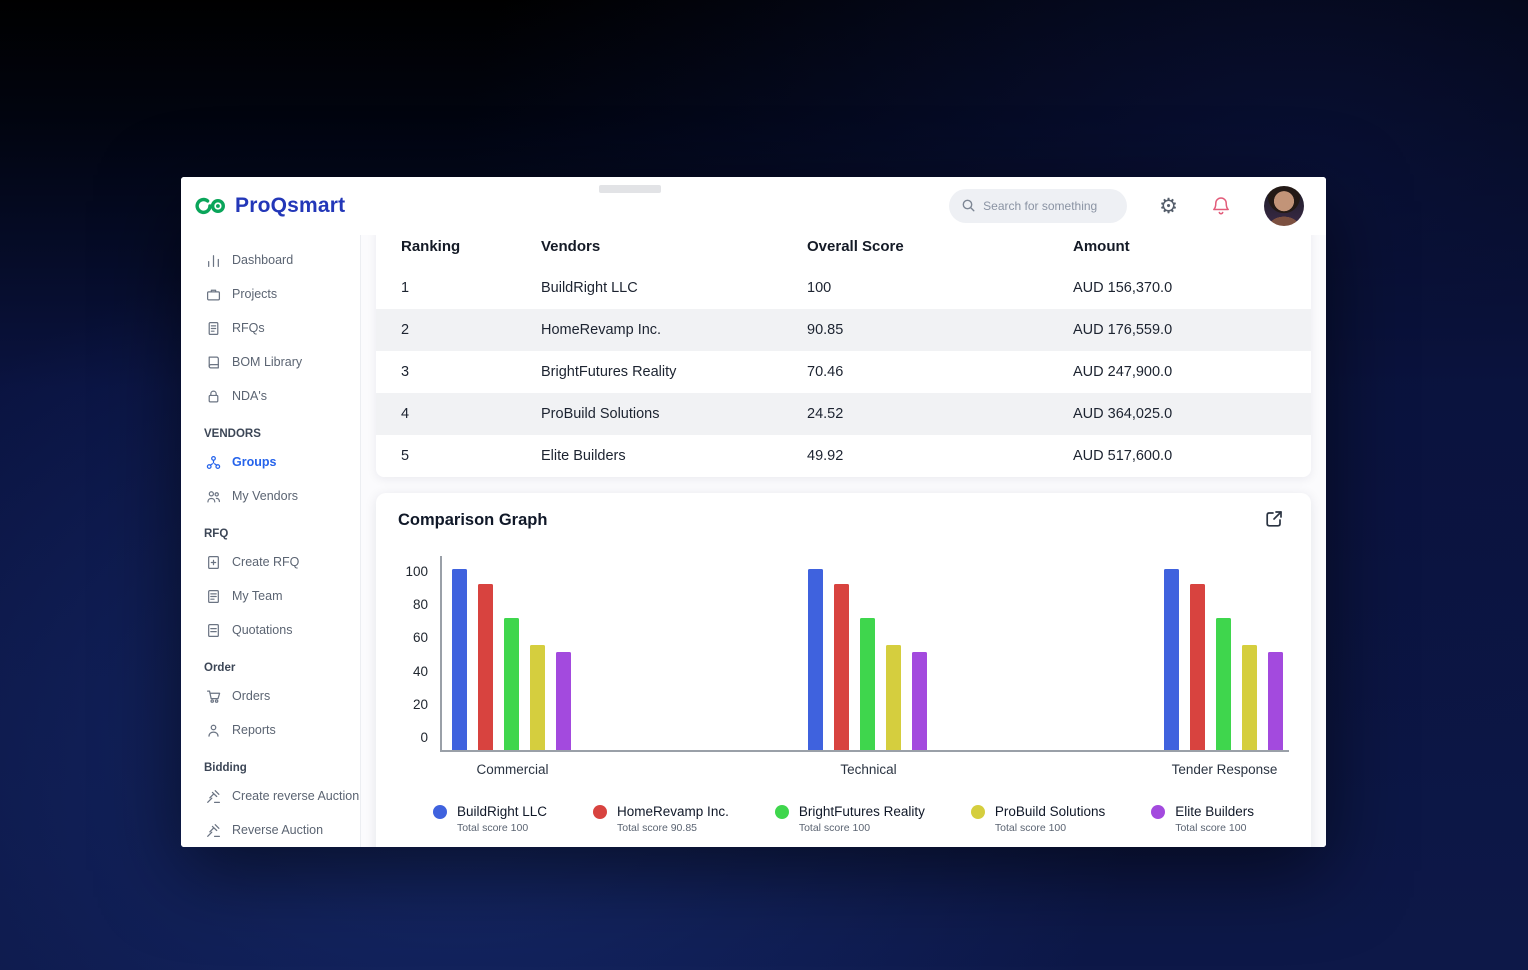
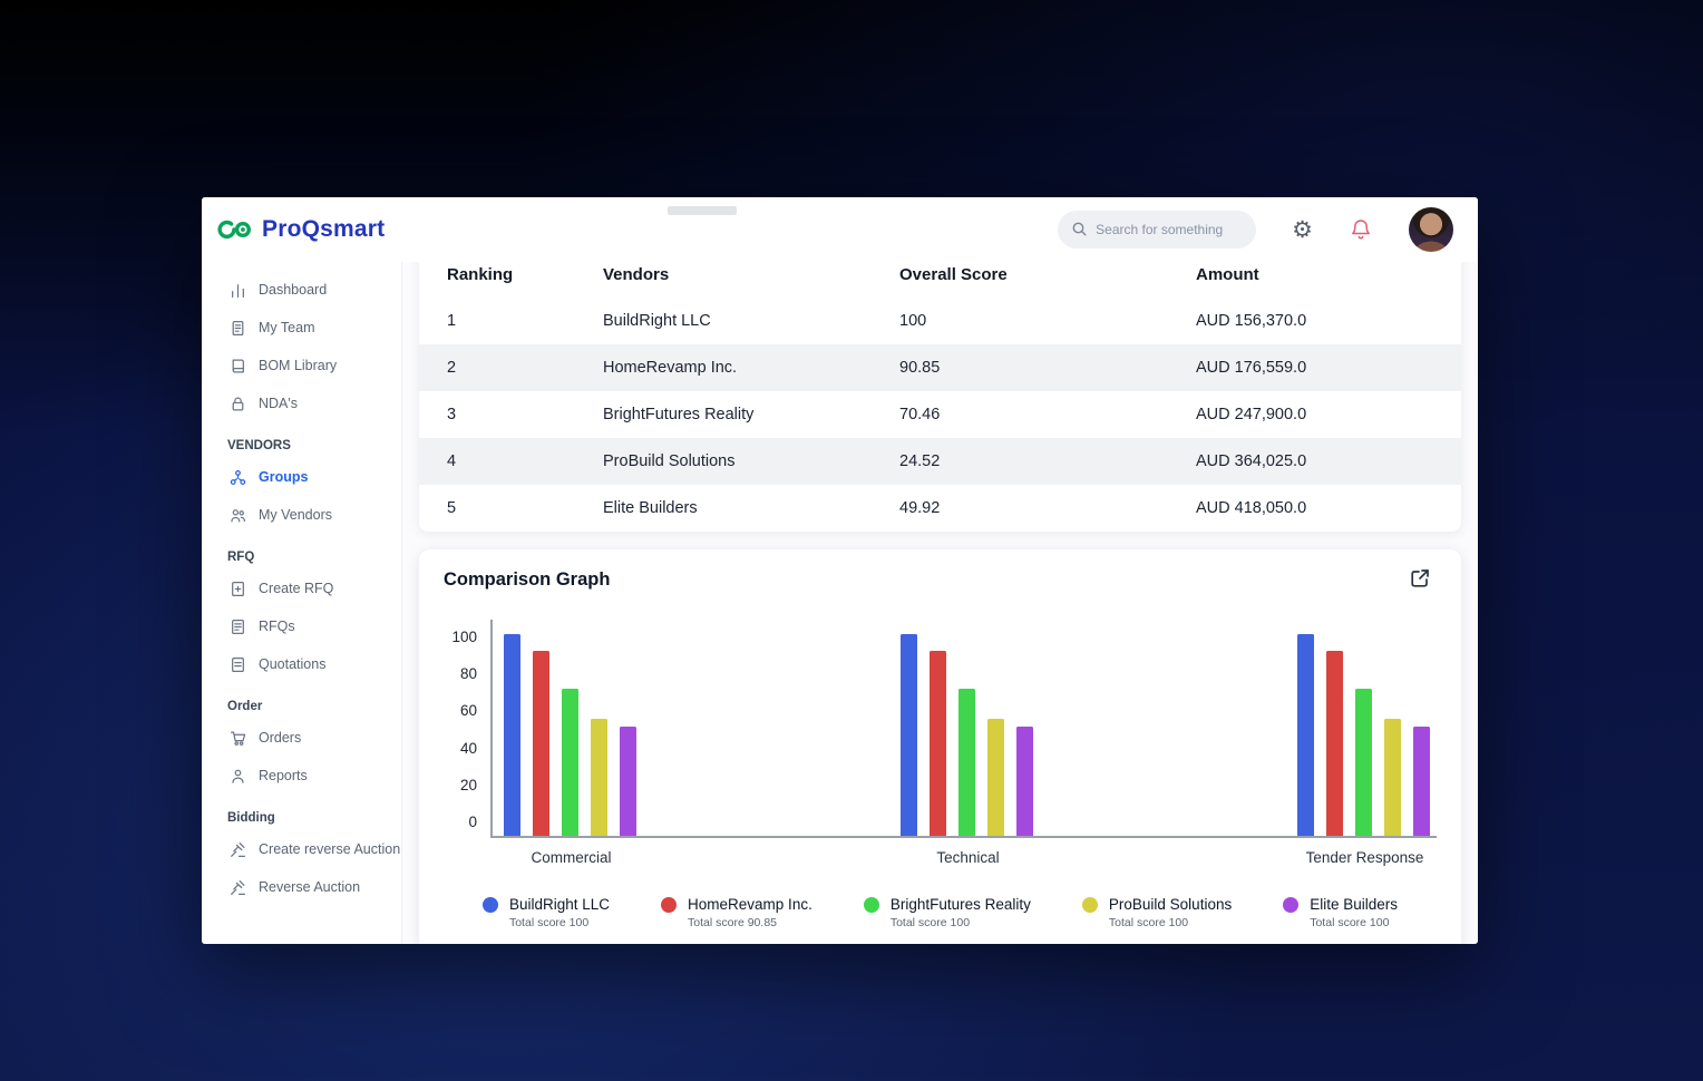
  ProQsmart
  Search for something
  ⚙
  Dashboard
- Projects
- RFQs
+ My Team
  BOM Library
  NDA's
  VENDORS
  Groups
  My Vendors
  RFQ
  Create RFQ
- My Team
+ RFQs
  Quotations
  Order
  Orders
  Reports
  Bidding
  Create reverse Auction
  Reverse Auction
  Ranking
  Vendors
  Overall Score
  Amount
  1
  BuildRight LLC
  100
  AUD 156,370.0
  2
  HomeRevamp Inc.
  90.85
  AUD 176,559.0
  3
  BrightFutures Reality
  70.46
  AUD 247,900.0
  4
  ProBuild Solutions
  24.52
  AUD 364,025.0
  5
  Elite Builders
  49.92
- AUD 517,600.0
+ AUD 418,050.0
  Comparison Graph
  0
  20
  40
  60
  80
  100
  Commercial
  Technical
  Tender Response
  BuildRight LLC
  Total score 100
  HomeRevamp Inc.
  Total score 90.85
  BrightFutures Reality
  Total score 100
  ProBuild Solutions
  Total score 100
  Elite Builders
  Total score 100
